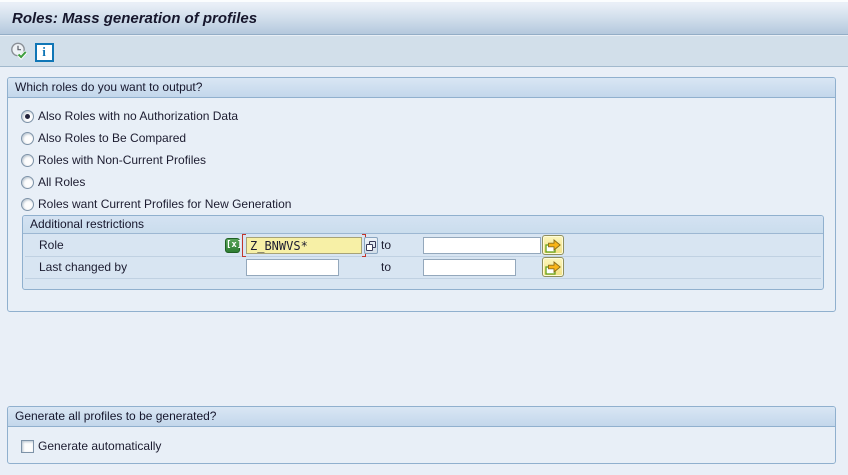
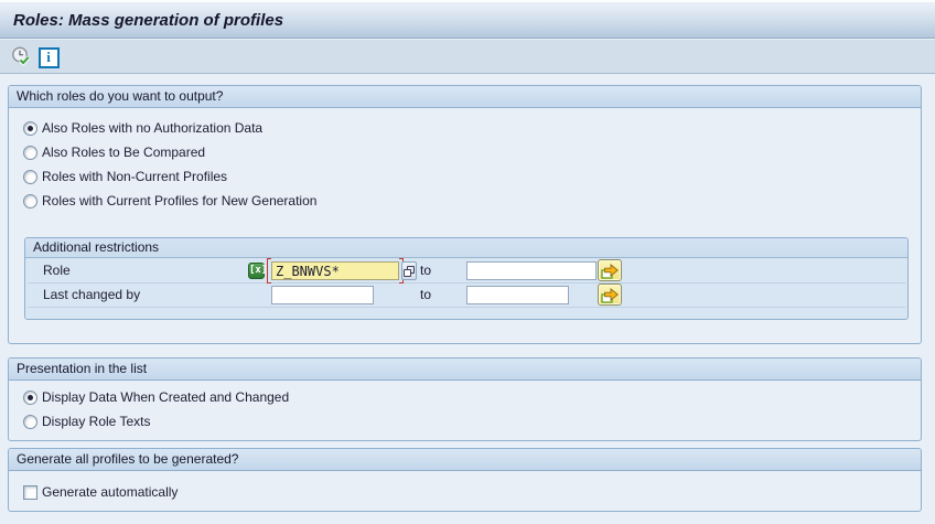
  Roles: Mass generation of profiles
  i
  Which roles do you want to output?
  Also Roles with no Authorization Data
  Also Roles to Be Compared
  Roles with Non-Current Profiles
- All Roles
- Roles want Current Profiles for New Generation
+ Roles with Current Profiles for New Generation
  Additional restrictions
  Role
  [x]
  Z_BNWVS*
  to
  Last changed by
  to
+ Presentation in the list
+ Display Data When Created and Changed
+ Display Role Texts
  Generate all profiles to be generated?
  Generate automatically
